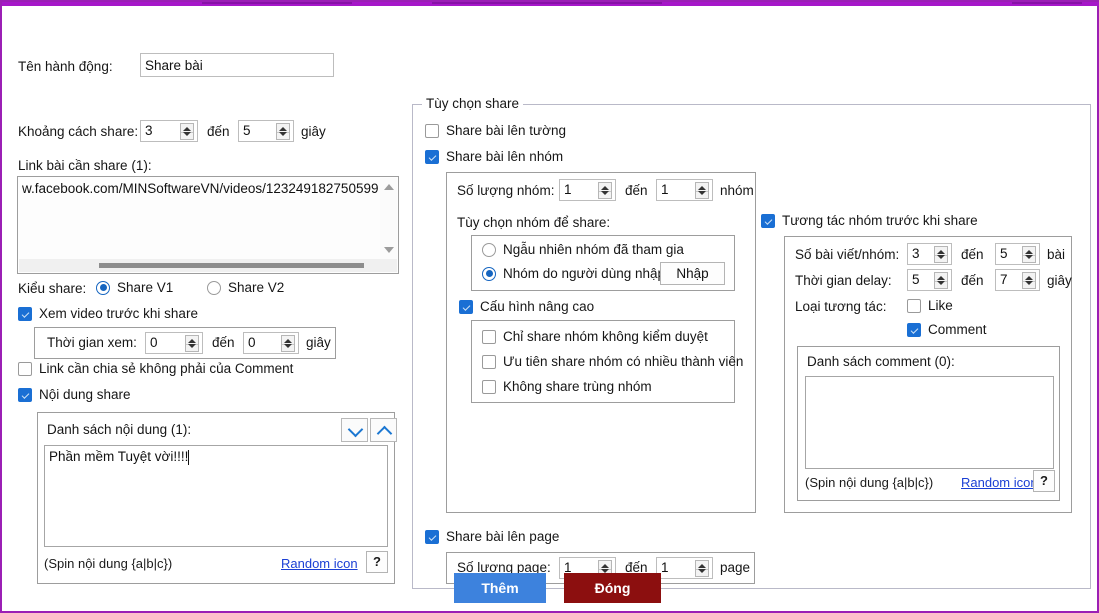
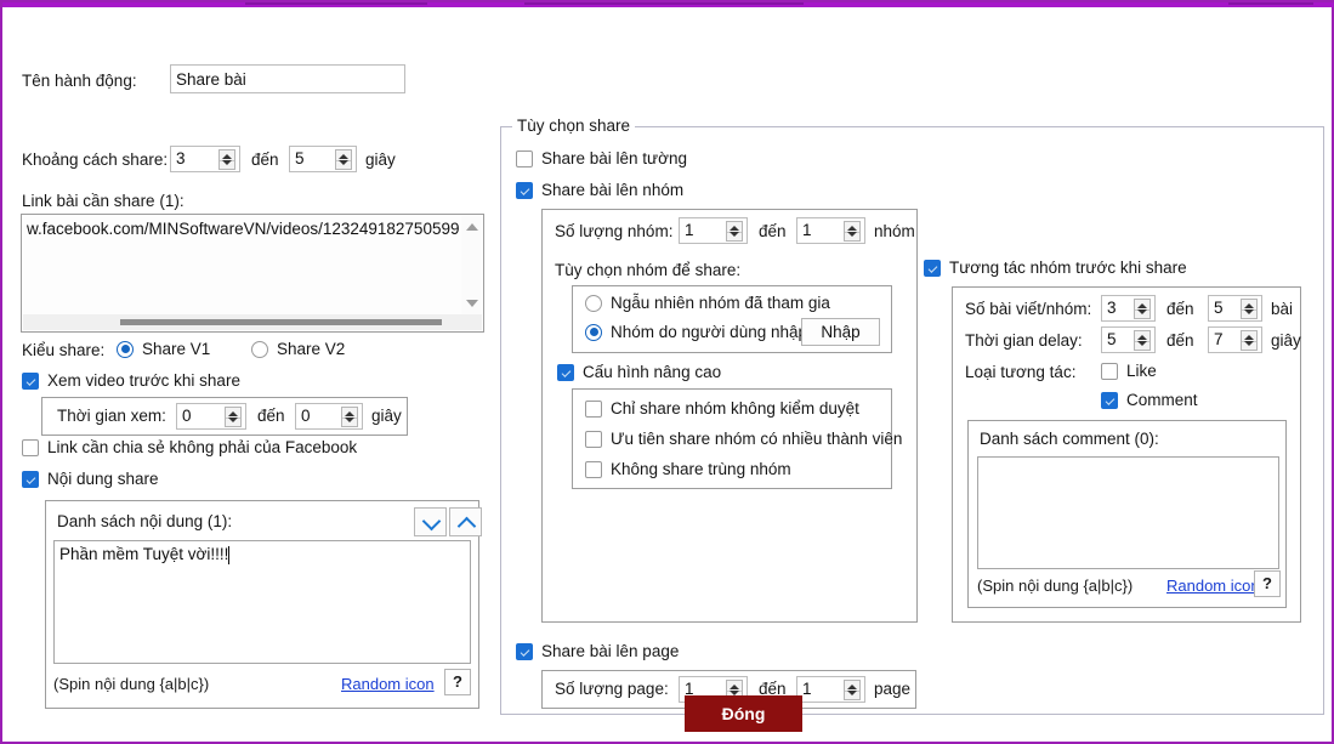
  Tên hành động:
  Share bài
  Khoảng cách share:
  3
  đến
  5
  giây
  Link bài cần share (1):
  w.facebook.com/MINSoftwareVN/videos/123249182750599
  Kiểu share:
  Share V1
  Share V2
  Xem video trước khi share
  Thời gian xem:
  0
  đến
  0
  giây
- Link cần chia sẻ không phải của Comment
+ Link cần chia sẻ không phải của Facebook
  Nội dung share
  Danh sách nội dung (1):
  Phần mềm Tuyệt vời!!!!
  (Spin nội dung {a|b|c})
  Random icon
  ?
  Tùy chọn share
  Share bài lên tường
  Share bài lên nhóm
  Số lượng nhóm:
  1
  đến
  1
  nhóm
  Tùy chọn nhóm để share:
  Ngẫu nhiên nhóm đã tham gia
  Nhóm do người dùng nhậ
  Nhập
  Cấu hình nâng cao
  Chỉ share nhóm không kiểm duyệt
  Ưu tiên share nhóm có nhiều thành viên
  Không share trùng nhóm
  Tương tác nhóm trước khi share
  Số bài viết/nhóm:
  3
  đến
  5
  bài
  Thời gian delay:
  5
  đến
  7
  giây
  Loại tương tác:
  Like
  Comment
  Danh sách comment (0):
  (Spin nội dung {a|b|c})
  Random ico
  ?
  Share bài lên page
  Số lượng page:
  1
  đến
  1
  page
- Thêm
  Đóng
